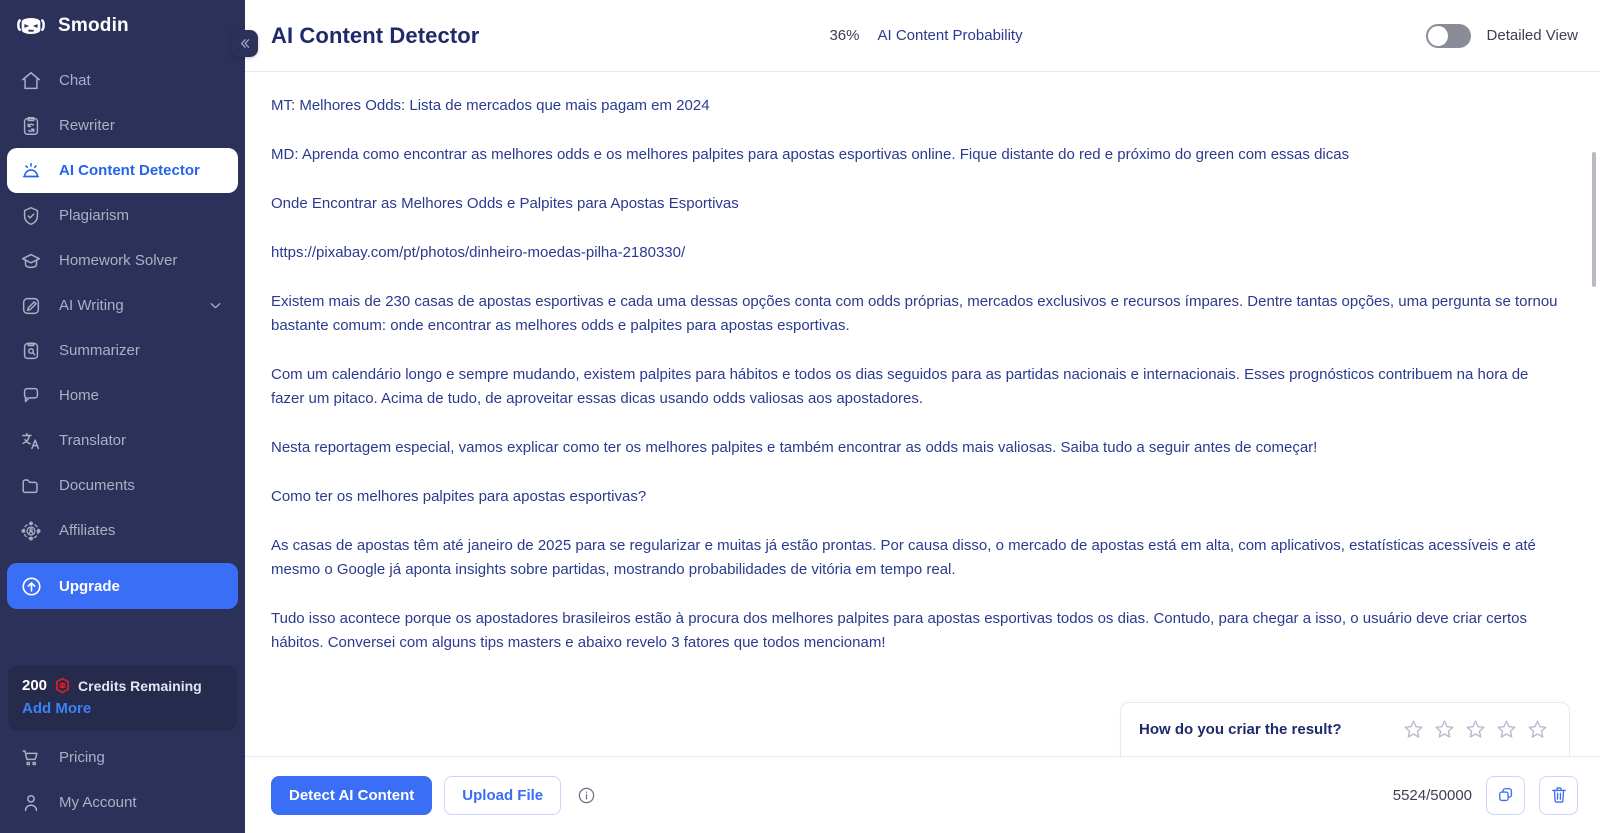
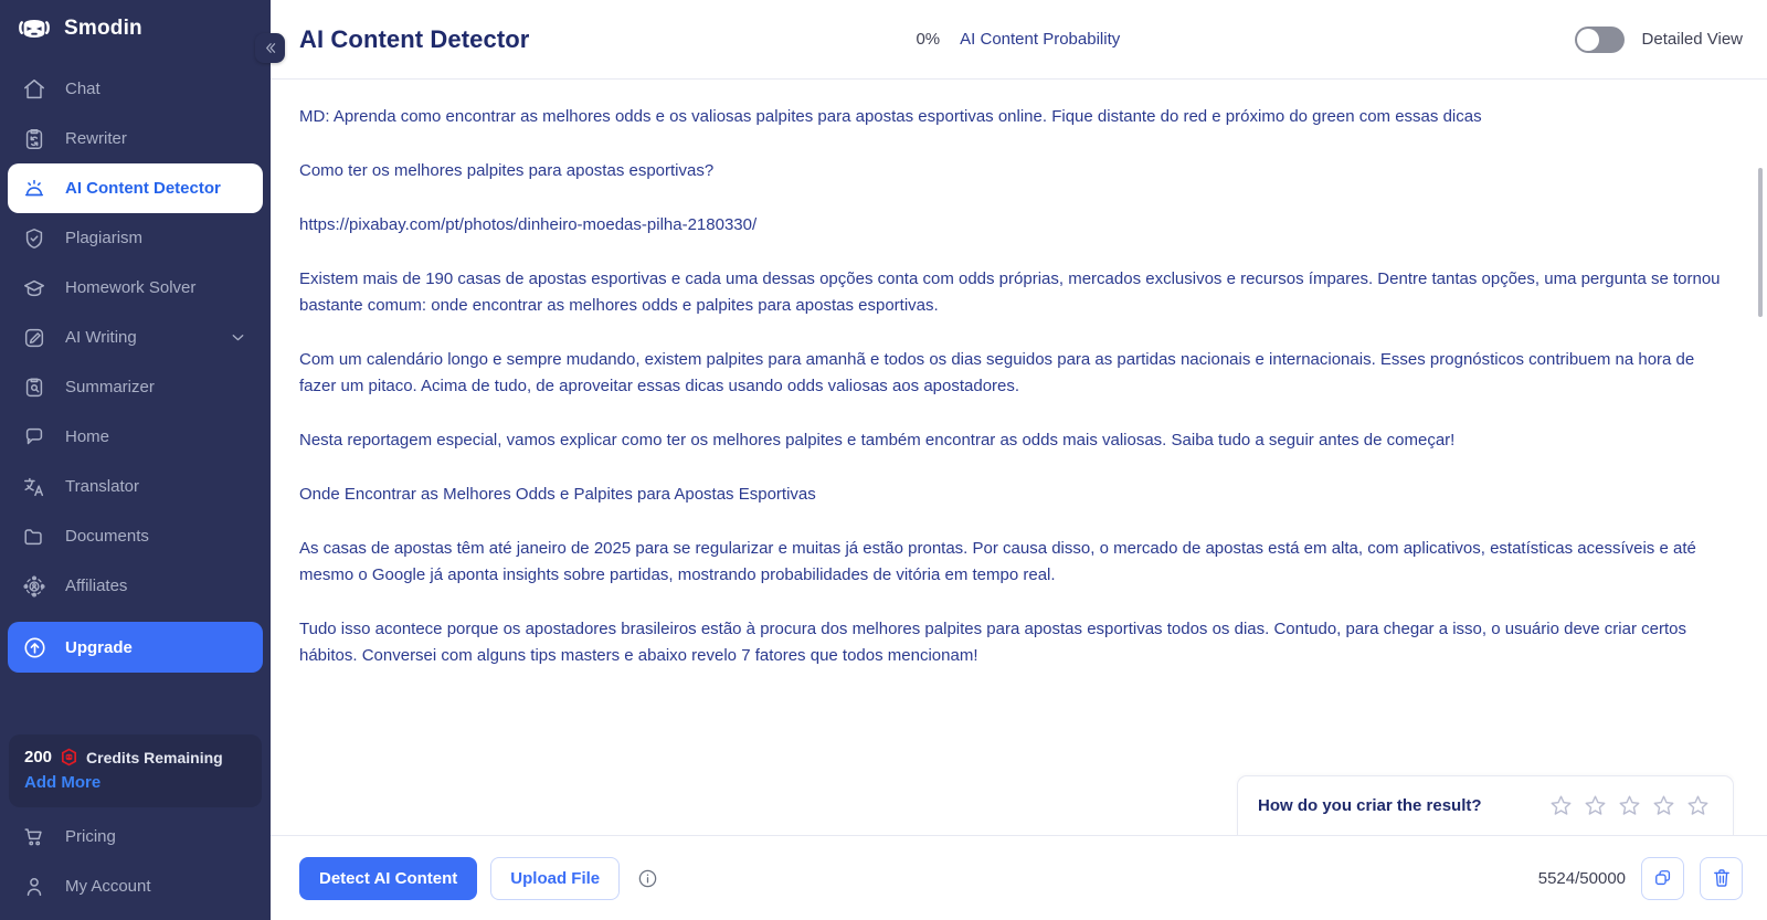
  Smodin
  Chat
  Rewriter
  AI Content Detector
  Plagiarism
  Homework Solver
  AI Writing
  Summarizer
  Home
  Translator
  Documents
  Affiliates
  Upgrade
  200
  Credits Remaining
  Add More
  Pricing
  My Account
  AI Content Detector
- 36%
+ 0%
  AI Content Probability
  Detailed View
- MT: Melhores Odds: Lista de mercados que mais pagam em 2024
- MD: Aprenda como encontrar as melhores odds e os melhores palpites para apostas esportivas online. Fique distante do red e próximo do green com essas dicas
+ MD: Aprenda como encontrar as melhores odds e os valiosas palpites para apostas esportivas online. Fique distante do red e próximo do green com essas dicas
- Onde Encontrar as Melhores Odds e Palpites para Apostas Esportivas
+ Como ter os melhores palpites para apostas esportivas?
  https://pixabay.com/pt/photos/dinheiro-moedas-pilha-2180330/
- Existem mais de 230 casas de apostas esportivas e cada uma dessas opções conta com odds próprias, mercados exclusivos e recursos ímpares. Dentre tantas opções, uma pergunta se tornou bastante comum: onde encontrar as melhores odds e palpites para apostas esportivas.
+ Existem mais de 190 casas de apostas esportivas e cada uma dessas opções conta com odds próprias, mercados exclusivos e recursos ímpares. Dentre tantas opções, uma pergunta se tornou bastante comum: onde encontrar as melhores odds e palpites para apostas esportivas.
- Com um calendário longo e sempre mudando, existem palpites para hábitos e todos os dias seguidos para as partidas nacionais e internacionais. Esses prognósticos contribuem na hora de fazer um pitaco. Acima de tudo, de aproveitar essas dicas usando odds valiosas aos apostadores.
+ Com um calendário longo e sempre mudando, existem palpites para amanhã e todos os dias seguidos para as partidas nacionais e internacionais. Esses prognósticos contribuem na hora de fazer um pitaco. Acima de tudo, de aproveitar essas dicas usando odds valiosas aos apostadores.
  Nesta reportagem especial, vamos explicar como ter os melhores palpites e também encontrar as odds mais valiosas. Saiba tudo a seguir antes de começar!
- Como ter os melhores palpites para apostas esportivas?
+ Onde Encontrar as Melhores Odds e Palpites para Apostas Esportivas
  As casas de apostas têm até janeiro de 2025 para se regularizar e muitas já estão prontas. Por causa disso, o mercado de apostas está em alta, com aplicativos, estatísticas acessíveis e até mesmo o Google já aponta insights sobre partidas, mostrando probabilidades de vitória em tempo real.
- Tudo isso acontece porque os apostadores brasileiros estão à procura dos melhores palpites para apostas esportivas todos os dias. Contudo, para chegar a isso, o usuário deve criar certos hábitos. Conversei com alguns tips masters e abaixo revelo 3 fatores que todos mencionam!
+ Tudo isso acontece porque os apostadores brasileiros estão à procura dos melhores palpites para apostas esportivas todos os dias. Contudo, para chegar a isso, o usuário deve criar certos hábitos. Conversei com alguns tips masters e abaixo revelo 7 fatores que todos mencionam!
  How do you criar the result?
  Detect AI Content
  Upload File
  5524/50000
